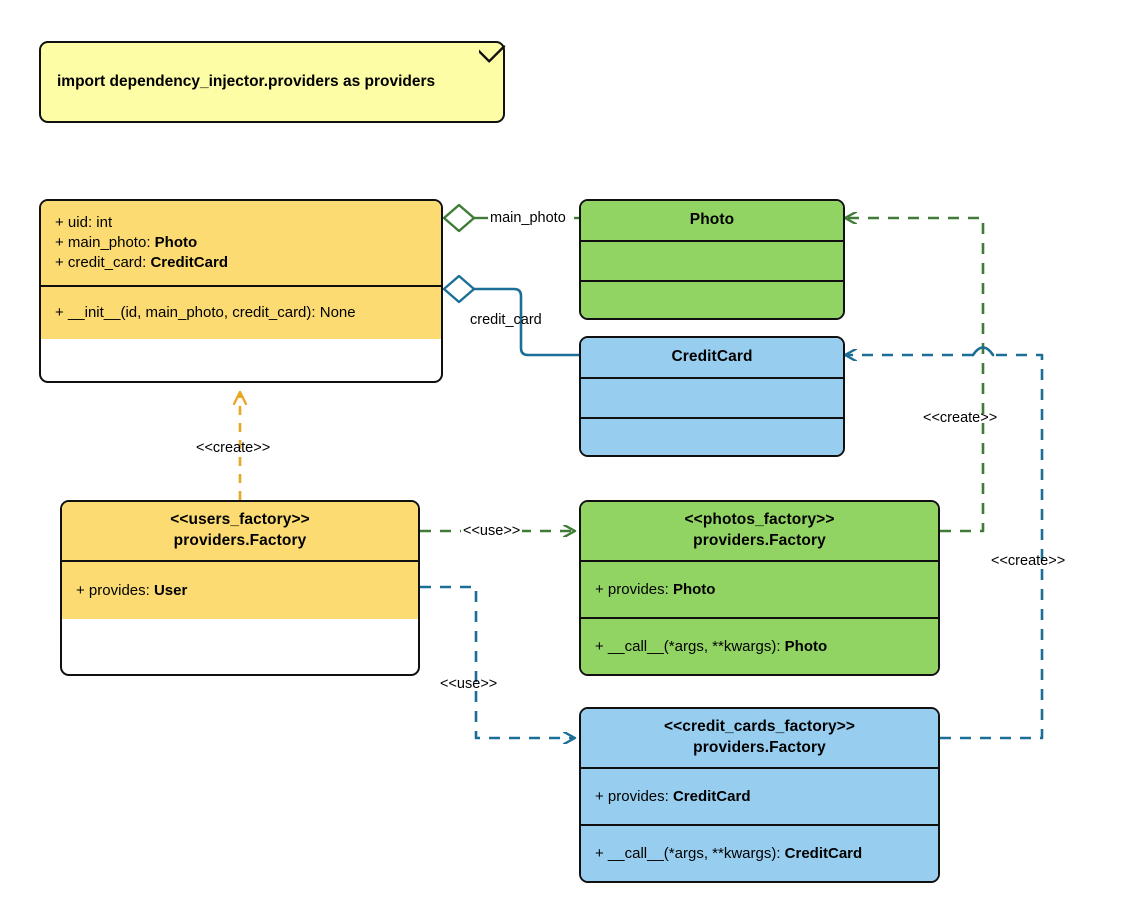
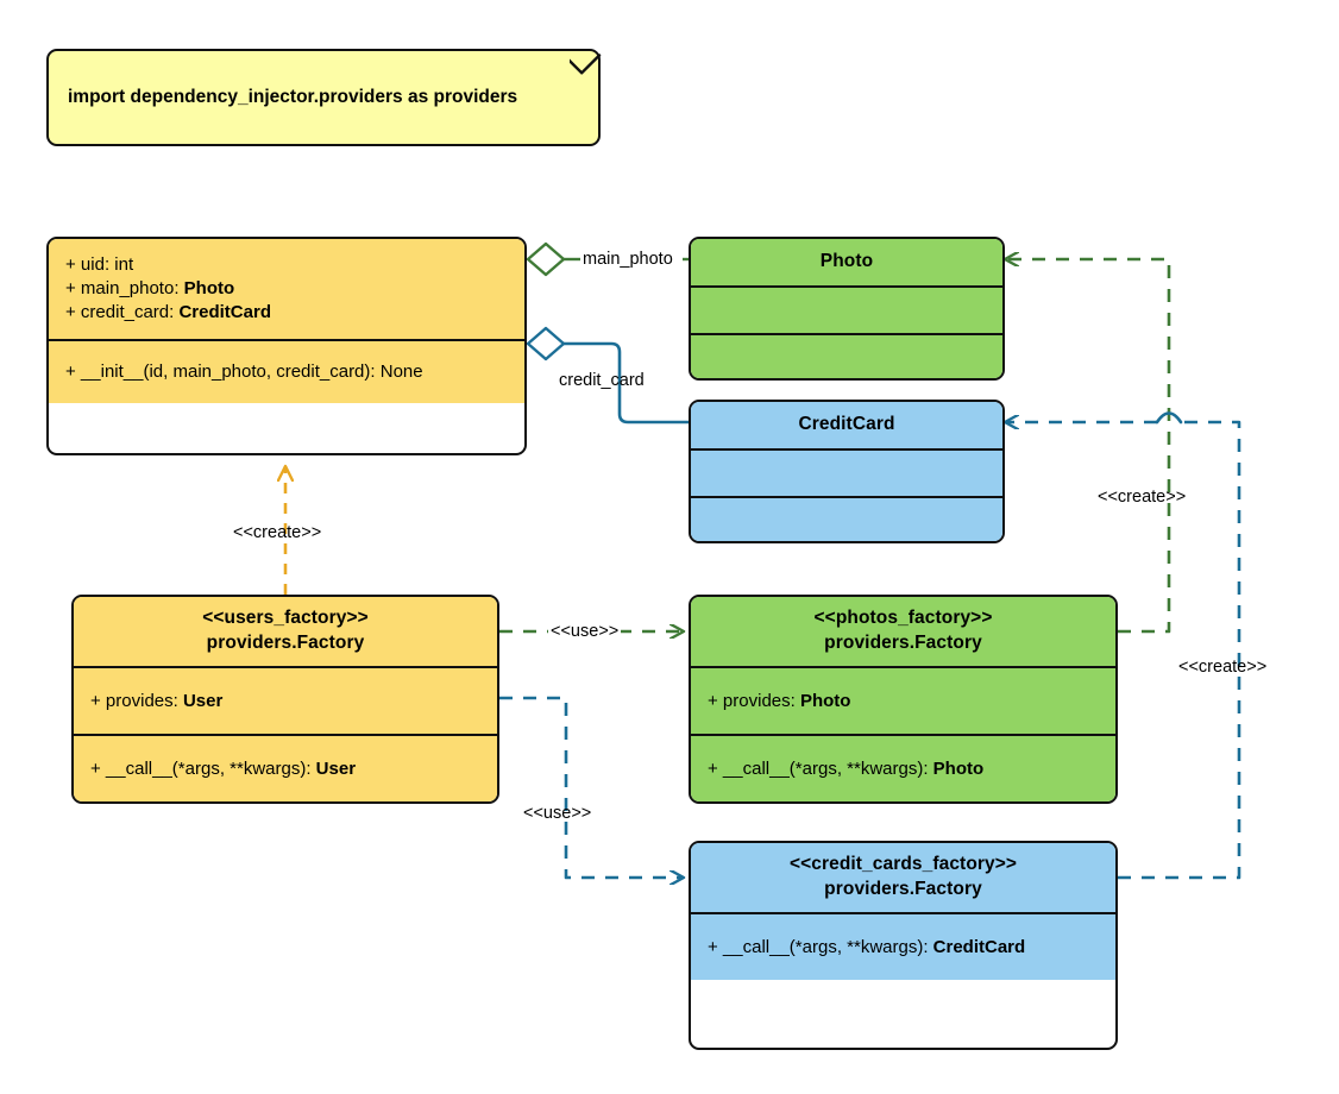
  import dependency_injector.providers as providers
  + uid: int
  + main_photo: Photo
  + credit_card: CreditCard
  + __init__(id, main_photo, credit_card): None
  Photo
  CreditCard
  <<users_factory>>
  providers.Factory
  + provides: User
+ + __call__(*args, **kwargs): User
  <<photos_factory>>
  providers.Factory
  + provides: Photo
  + __call__(*args, **kwargs): Photo
  <<credit_cards_factory>>
  providers.Factory
- + provides: CreditCard
  + __call__(*args, **kwargs): CreditCard
  main_photo
  credit_card
  <<create>>
  <<use>>
  <<use>>
  <<create>>
  <<create>>
